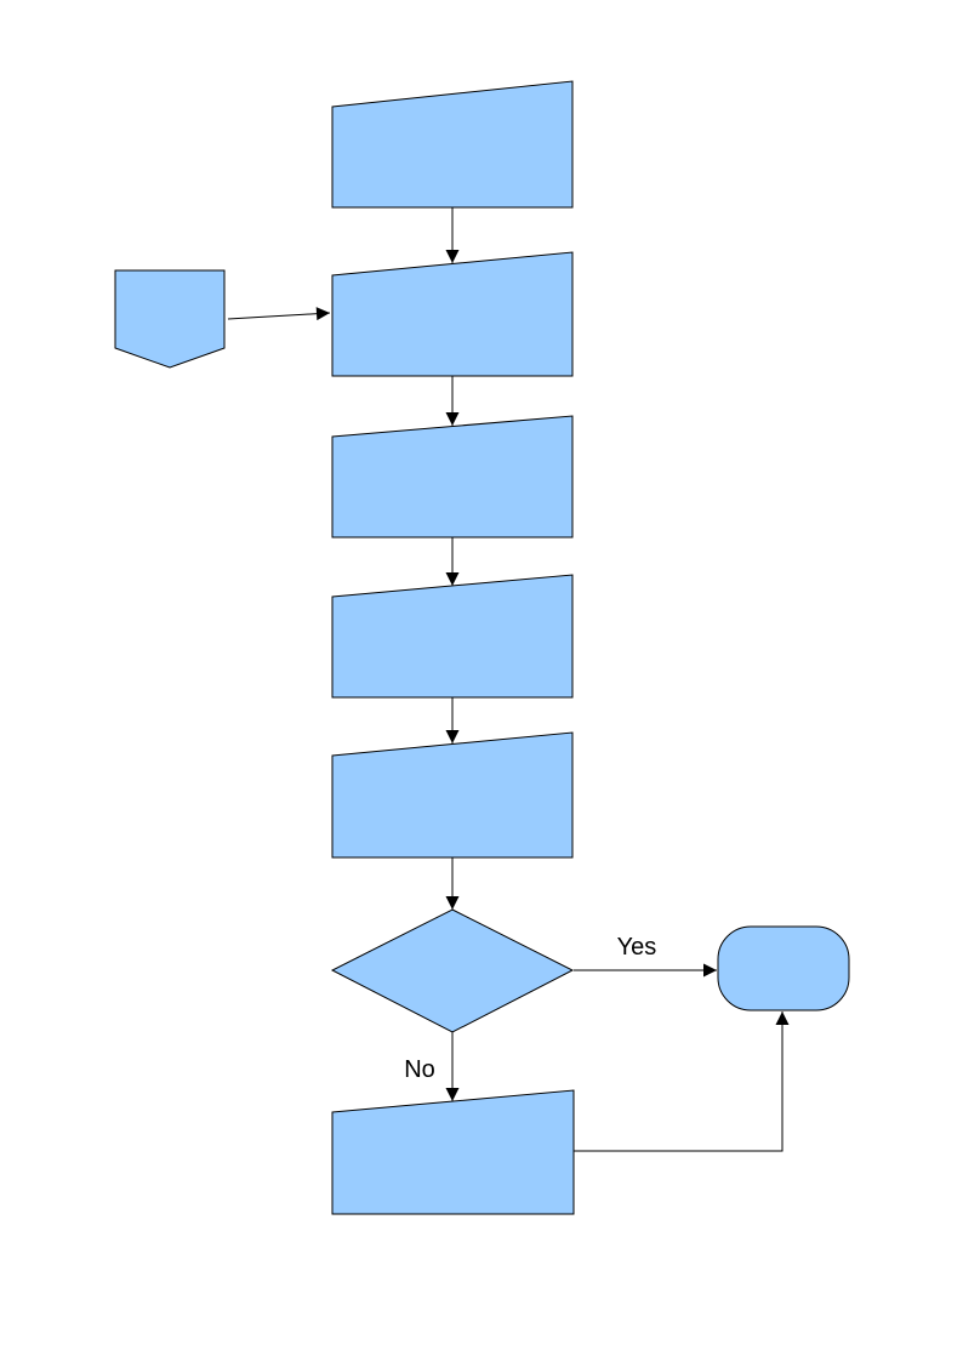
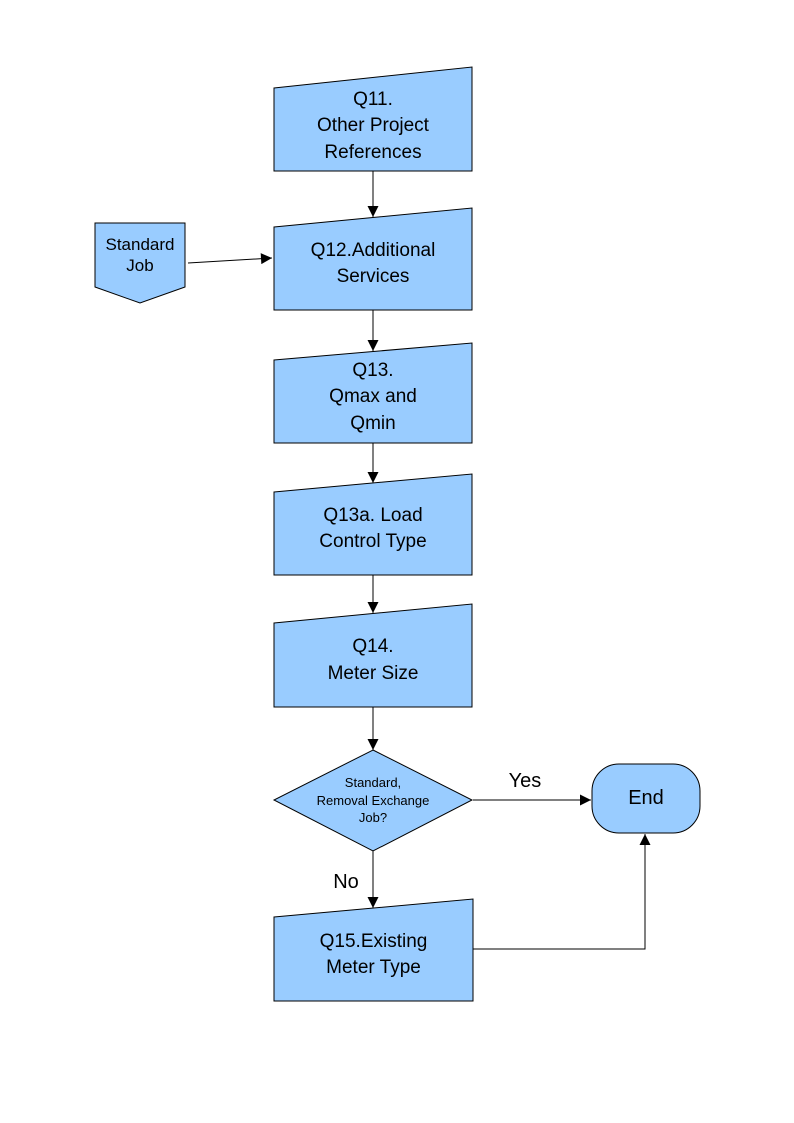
+ Q11.
+ Other Project
+ References
+ Standard
+ Job
+ Q12.Additional
+ Services
+ Q13.
+ Qmax and
+ Qmin
+ Q13a. Load
+ Control Type
+ Q14.
+ Meter Size
+ Standard,
+ Removal Exchange
+ Job?
+ End
+ Q15.Existing
+ Meter Type
  Yes
  No
